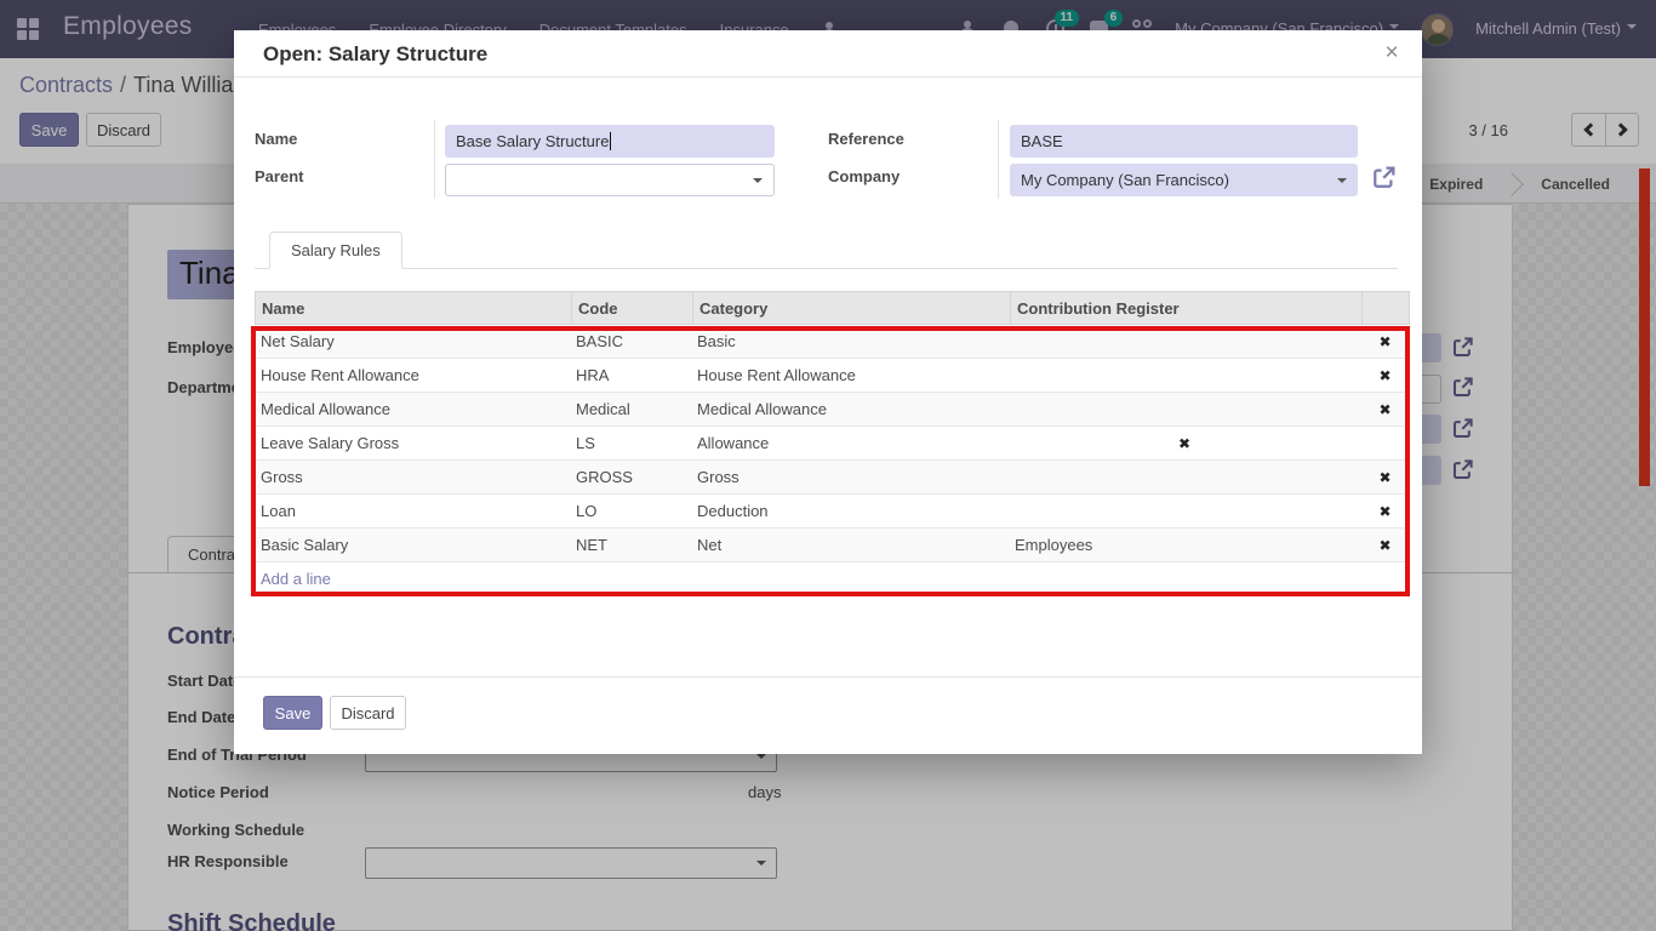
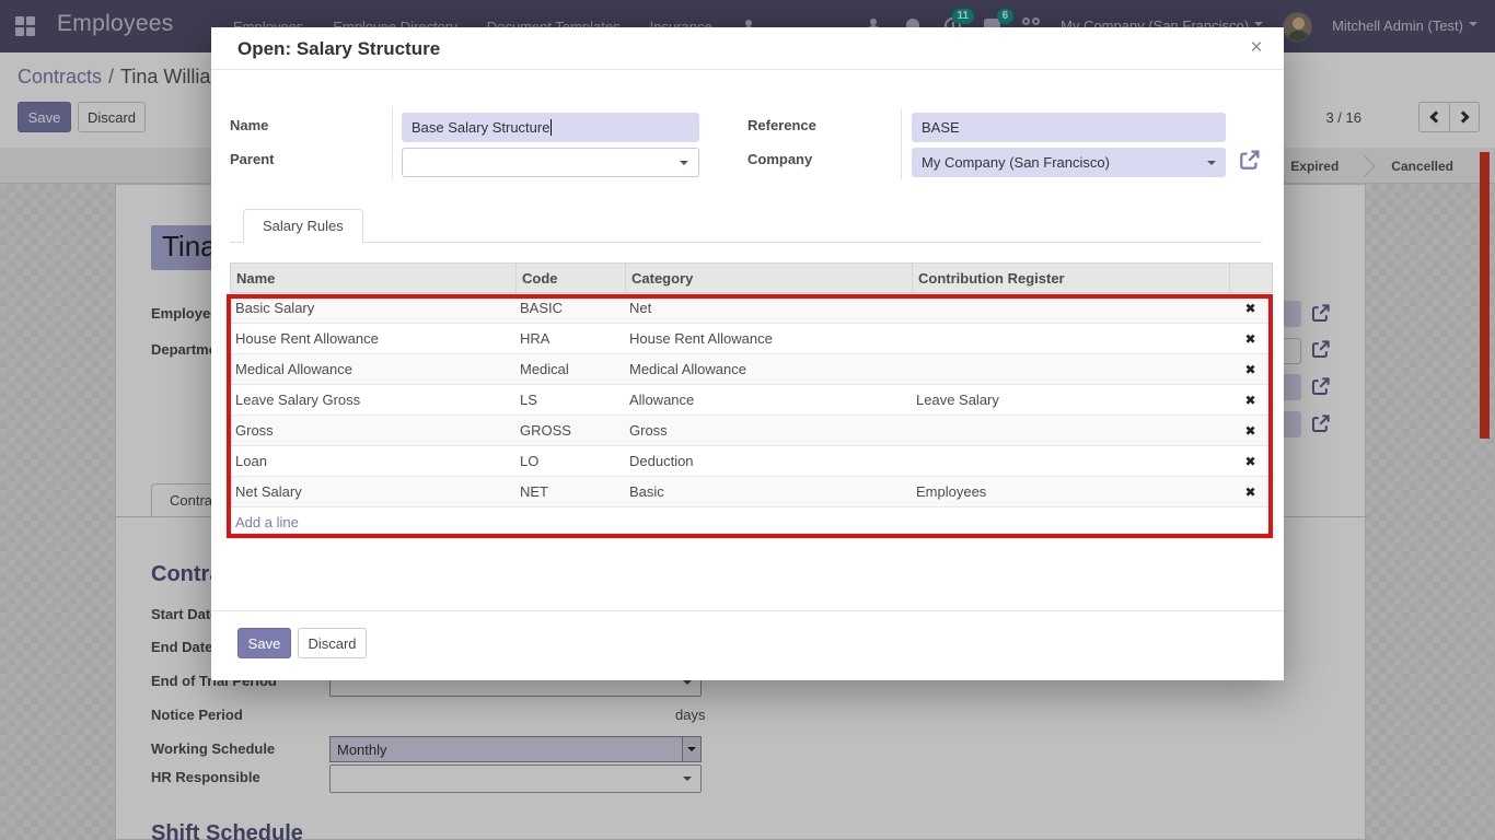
  Employees
  Employees
  Employee Directory
  Document Templates
  Insurance
  11
  6
  My Company (San Francisco)
  Mitchell Admin (Test)
  Contracts / Tina Willia
  Save
  Discard
  3 / 16
  Expired
  Cancelled
  Tina
  Employe
  Departm
  Contra
  Start Dat
  End Date
  End of Trial Period
  Notice Period
  days
  Working Schedule
+ Monthly
  HR Responsible
  Shift Schedule
  Open: Salary Structure
  ×
  Name
  Base Salary Structure
  Parent
  Reference
  BASE
  Company
  My Company (San Francisco)
  Salary Rules
  Name
  Code
  Category
  Contribution Register
- Net Salary
+ Basic Salary
  BASIC
- Basic
+ Net
  ✖
  House Rent Allowance
  HRA
  House Rent Allowance
  ✖
  Medical Allowance
  Medical
  Medical Allowance
  ✖
  Leave Salary Gross
  LS
  Allowance
+ Leave Salary
  ✖
  Gross
  GROSS
  Gross
  ✖
  Loan
  LO
  Deduction
  ✖
- Basic Salary
+ Net Salary
  NET
- Net
+ Basic
  Employees
  ✖
  Add a line
  Save
  Discard
